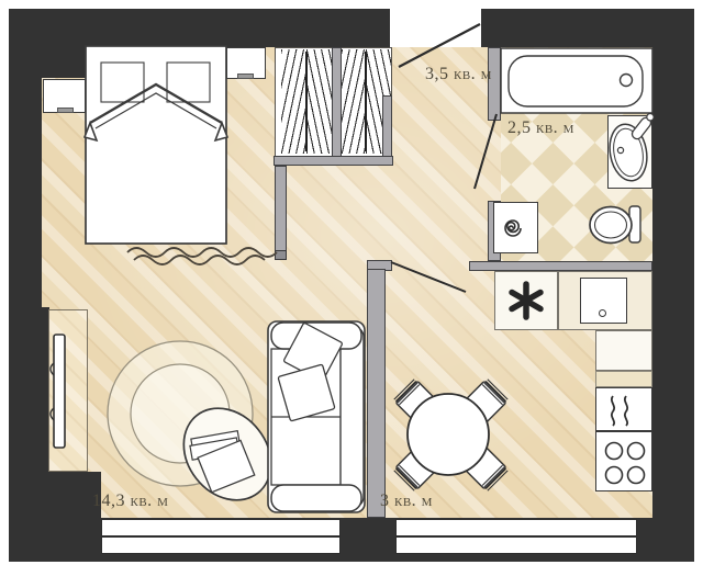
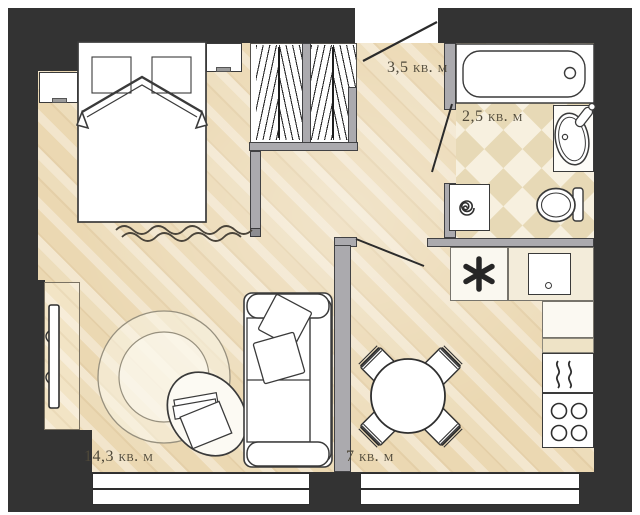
  3,5 кв. м
  2,5 кв. м
  14,3 кв. м
- 3 кв. м
+ 7 кв. м
